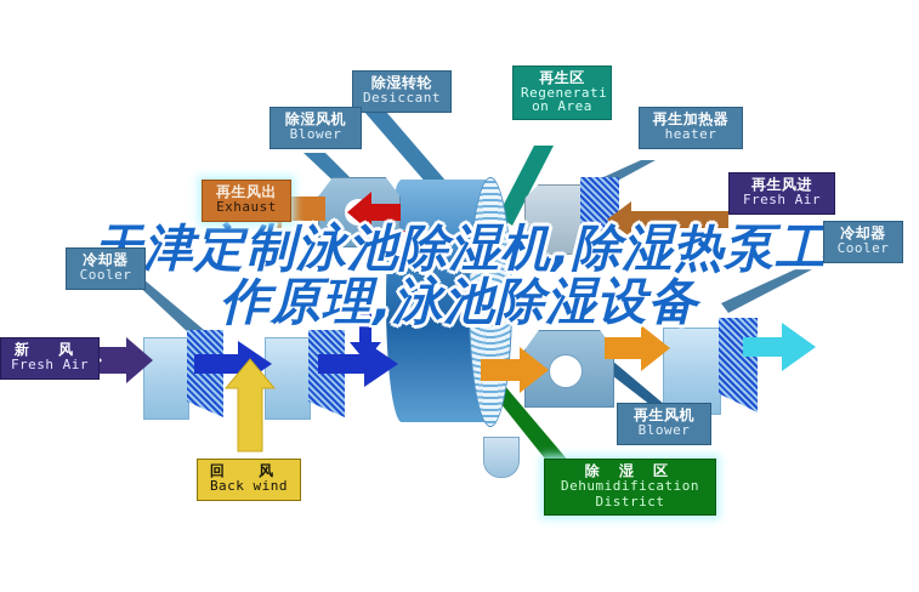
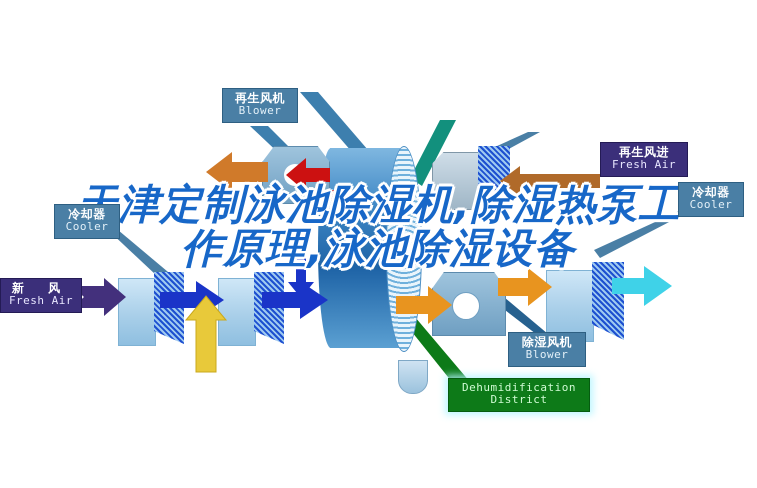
  津定制泳池除湿机,除湿热泵工作原理,泳池除湿设备
- 除湿转轮
- Desiccant
- 除湿风机
+ 再生风机
  Blower
- 再生风出
- Exhaust
- 再生区
- Regenerati on Area
- 再生加热器
- heater
  再生风进
  Fresh Air
  冷却器
  Cooler
  冷却器
  Cooler
  新 风
  Fresh Air
- 回 风
- Back wind
- 再生风机
+ 除湿风机
  Blower
- 除 湿 区
  Dehumidification District
